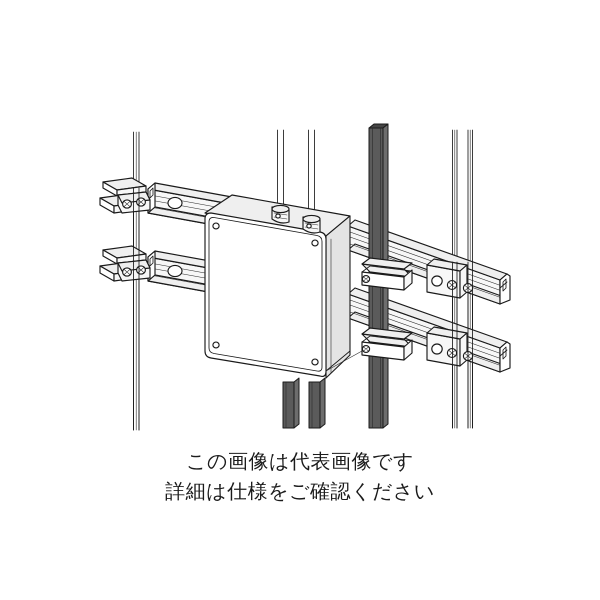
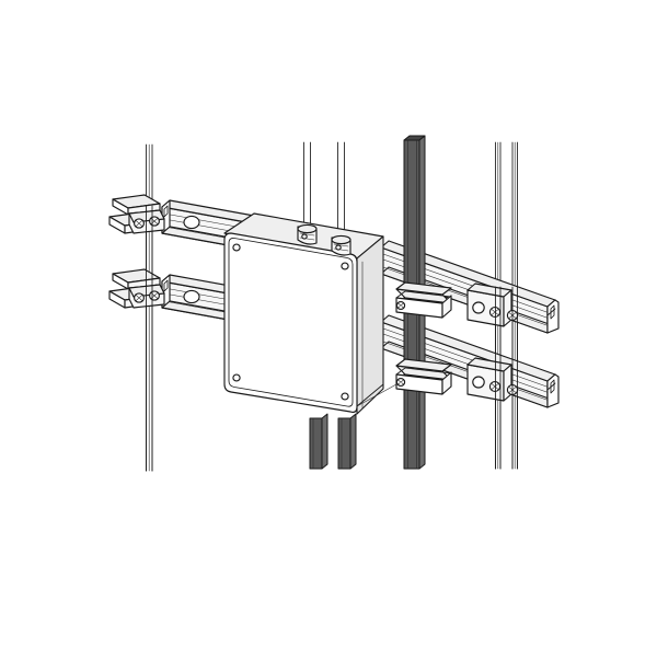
- この画像は代表画像です
- 詳細は仕様をご確認ください
